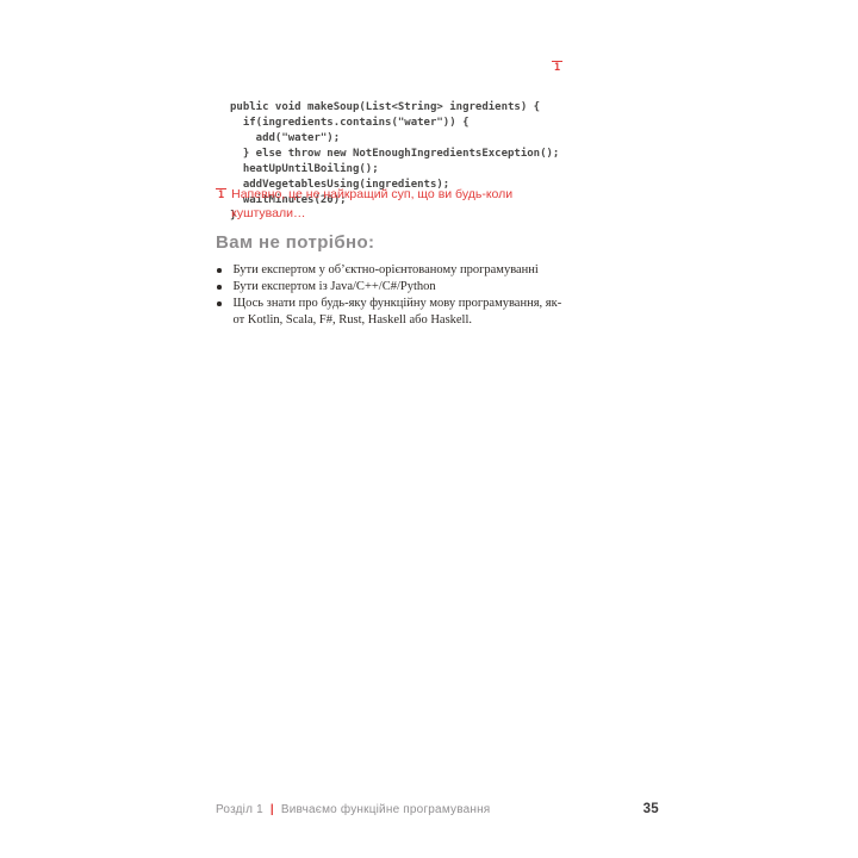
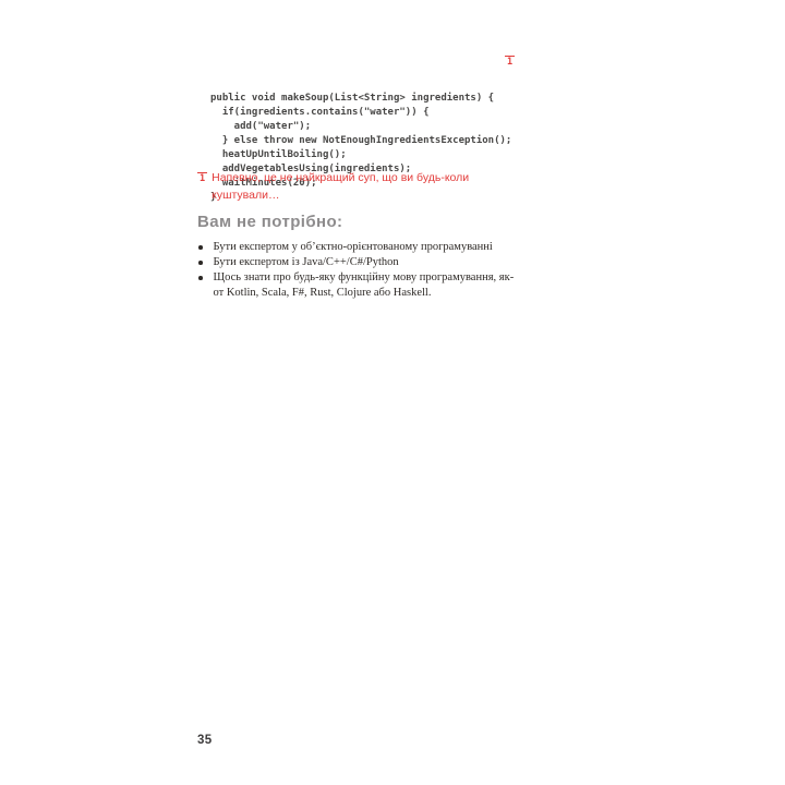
  public void makeSoup(List<String> ingredients) {
  if(ingredients.contains("water")) {
  add("water");
  } else throw new NotEnoughIngredientsException();
  heatUpUntilBoiling();
  addVegetablesUsing(ingredients);
  waitMinutes(20);
  }
  1
  1
  Напевно, це не найкращий суп, що ви будь-коли куштували…
  Вам не потрібно:
  Бути експертом у об’єктно-орієнтованому програмуванні
  Бути експертом із Java/C++/C#/Python
- Щось знати про будь-яку функційну мову програмування, як-от Kotlin, Scala, F#, Rust, Haskell або Haskell.
+ Щось знати про будь-яку функційну мову програмування, як-от Kotlin, Scala, F#, Rust, Clojure або Haskell.
- Розділ 1
- |
- Вивчаємо функційне програмування
  35
